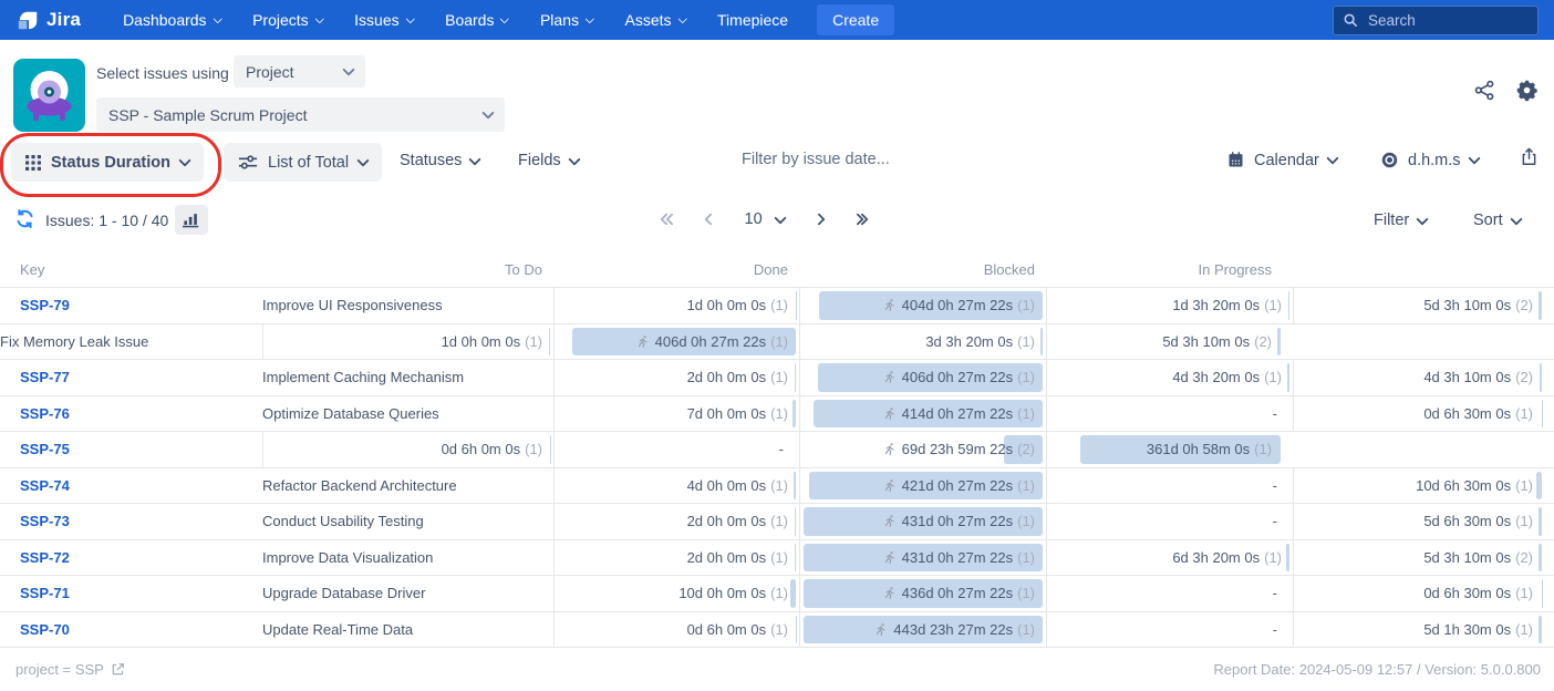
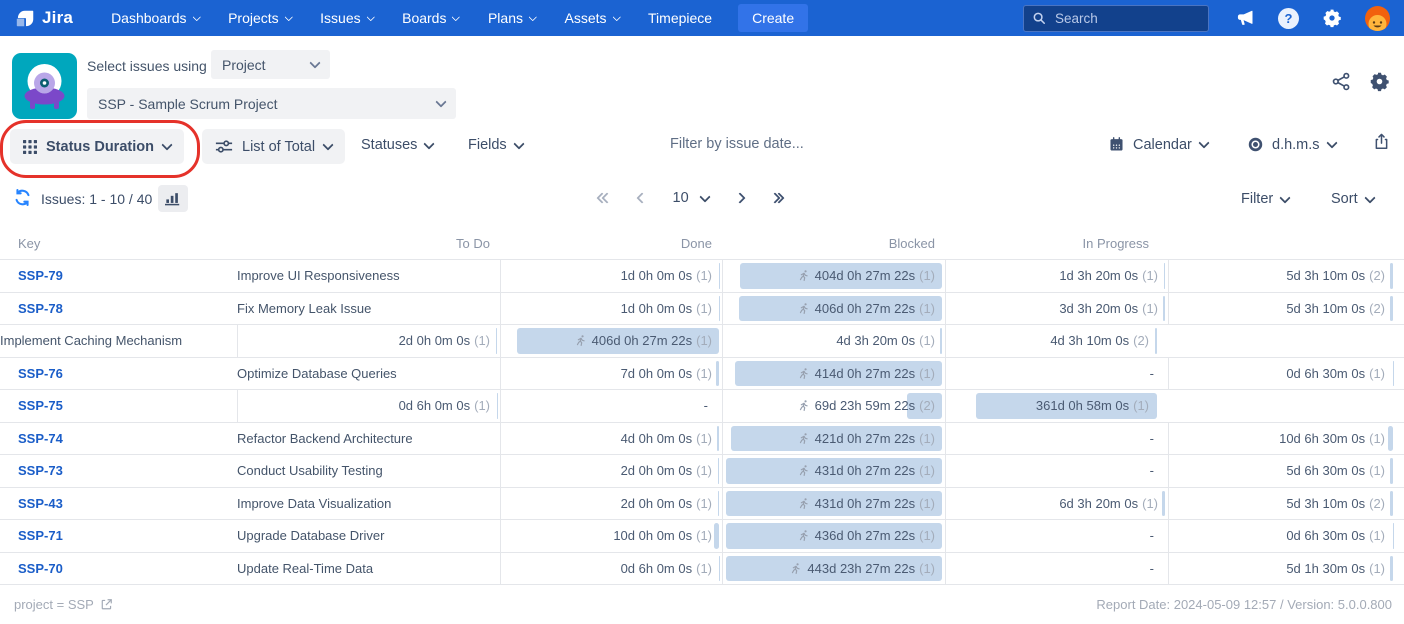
  Jira
  Dashboards
  Projects
  Issues
  Boards
  Plans
  Assets
  Timepiece
  Create
  Search
+ ?
  Select issues using
  Project
  SSP - Sample Scrum Project
  Status Duration
  List of Total
  Statuses
  Fields
  Filter by issue date...
  Calendar
  d.h.m.s
  Issues: 1 - 10 / 40
  10
  Filter
  Sort
  Key
  To Do
  Done
  Blocked
  In Progress
  SSP-79
  Improve UI Responsiveness
  1d 0h 0m 0s
  (1)
  404d 0h 27m 22s
  (1)
  1d 3h 20m 0s
  (1)
  5d 3h 10m 0s
  (2)
+ SSP-78
  Fix Memory Leak Issue
  1d 0h 0m 0s
  (1)
  406d 0h 27m 22s
  (1)
  3d 3h 20m 0s
  (1)
  5d 3h 10m 0s
  (2)
- SSP-77
  Implement Caching Mechanism
  2d 0h 0m 0s
  (1)
  406d 0h 27m 22s
  (1)
  4d 3h 20m 0s
  (1)
  4d 3h 10m 0s
  (2)
  SSP-76
  Optimize Database Queries
  7d 0h 0m 0s
  (1)
  414d 0h 27m 22s
  (1)
  -
  0d 6h 30m 0s
  (1)
  SSP-75
  0d 6h 0m 0s
  (1)
  -
  69d 23h 59m 22s
  (2)
  361d 0h 58m 0s
  (1)
  SSP-74
  Refactor Backend Architecture
  4d 0h 0m 0s
  (1)
  421d 0h 27m 22s
  (1)
  -
  10d 6h 30m 0s
  (1)
  SSP-73
  Conduct Usability Testing
  2d 0h 0m 0s
  (1)
  431d 0h 27m 22s
  (1)
  -
  5d 6h 30m 0s
  (1)
- SSP-72
+ SSP-43
  Improve Data Visualization
  2d 0h 0m 0s
  (1)
  431d 0h 27m 22s
  (1)
  6d 3h 20m 0s
  (1)
  5d 3h 10m 0s
  (2)
  SSP-71
  Upgrade Database Driver
  10d 0h 0m 0s
  (1)
  436d 0h 27m 22s
  (1)
  -
  0d 6h 30m 0s
  (1)
  SSP-70
  Update Real-Time Data
  0d 6h 0m 0s
  (1)
  443d 23h 27m 22s
  (1)
  -
  5d 1h 30m 0s
  (1)
  project = SSP
  Report Date: 2024-05-09 12:57 / Version: 5.0.0.800
